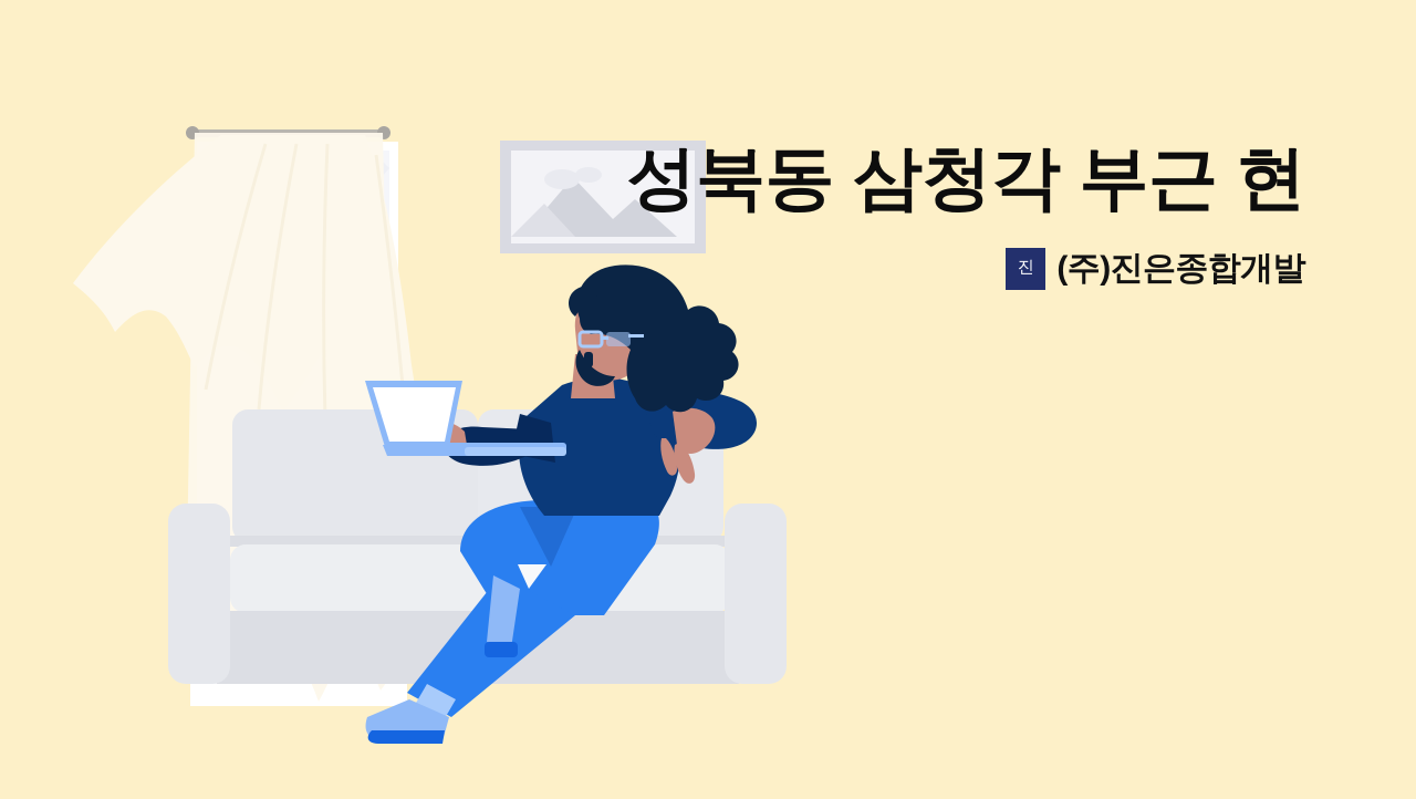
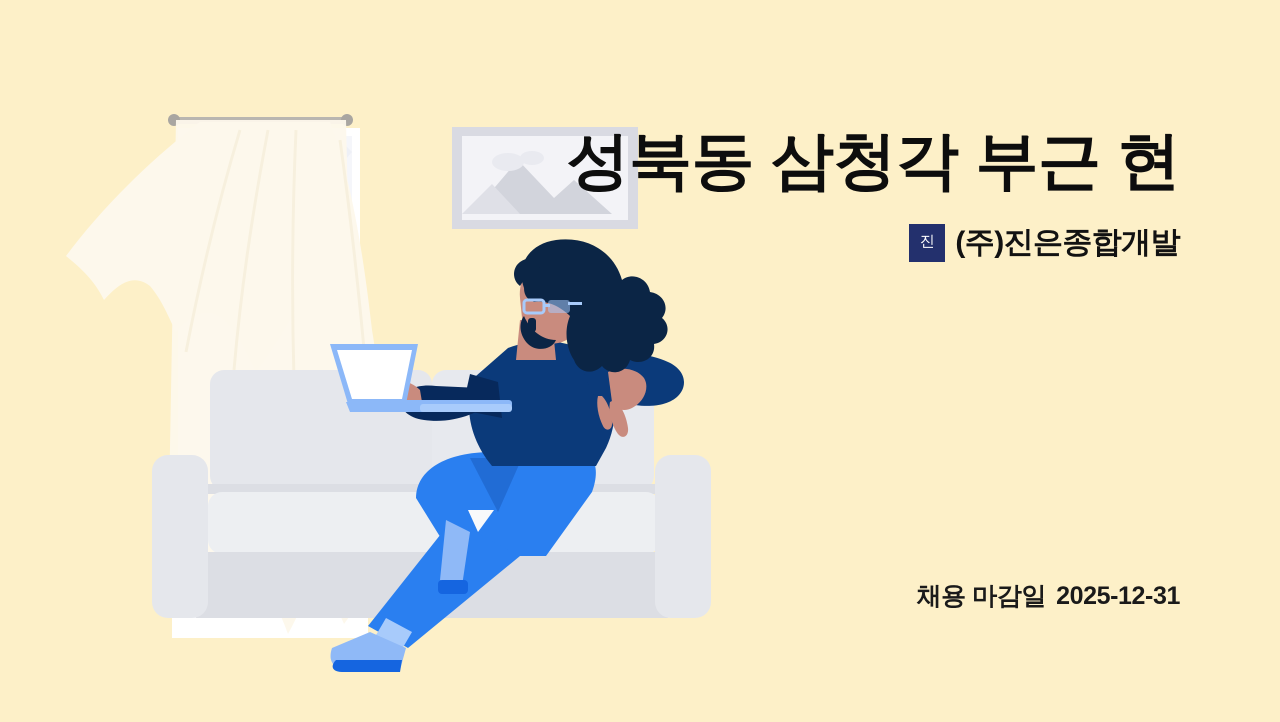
  성북동 삼청각 부근 현
  진
  (주)진은종합개발
+ 채용 마감일 2025-12-31
